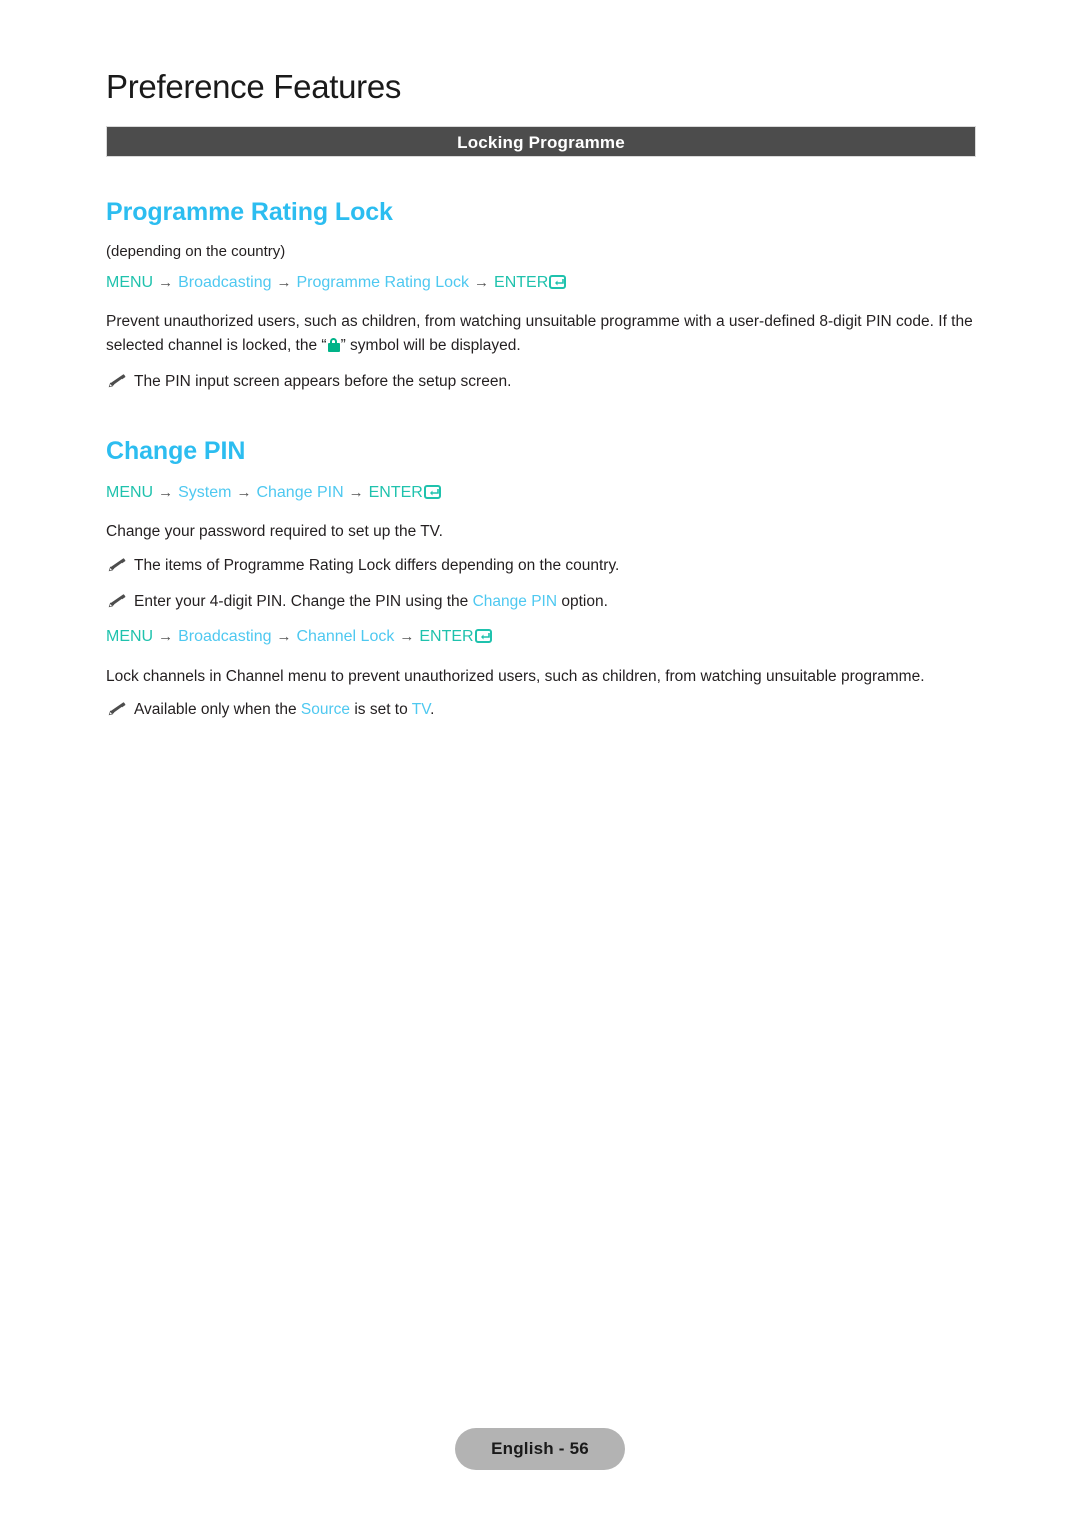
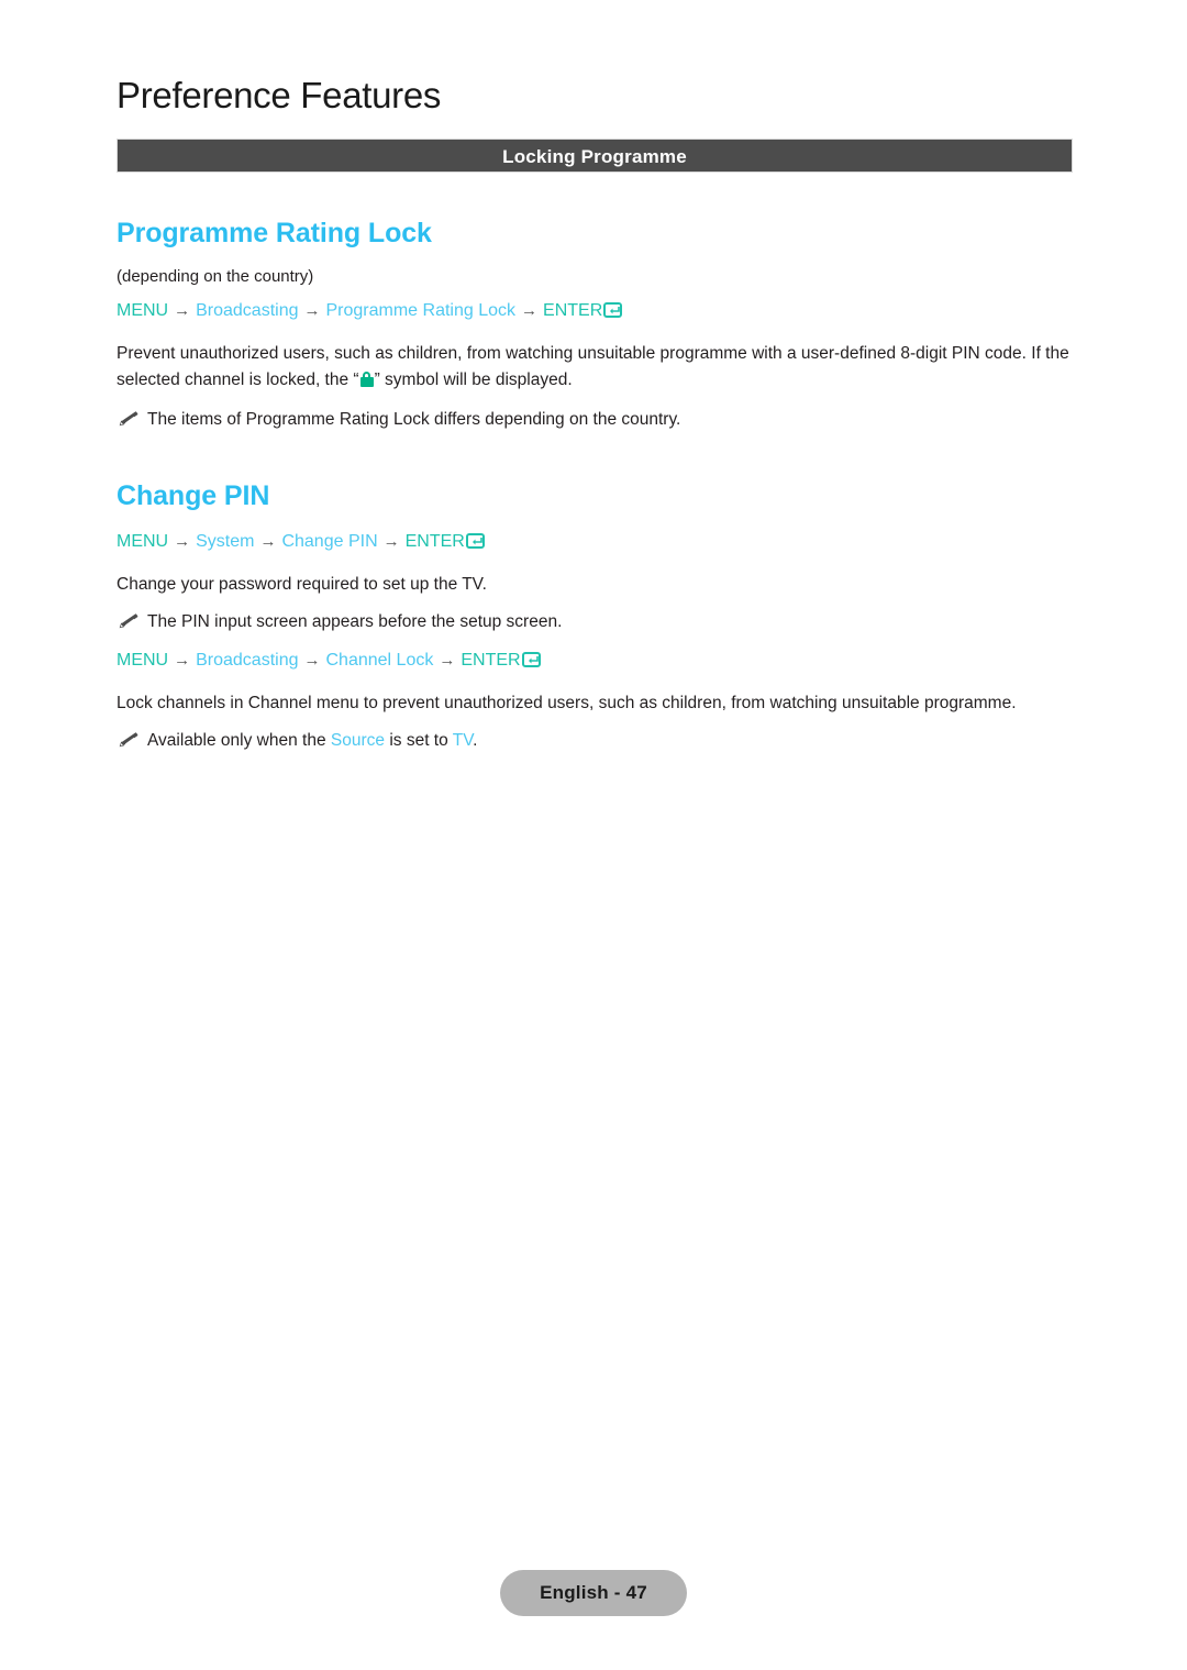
  Preference Features
  Locking Programme
  Programme Rating Lock
  (depending on the country)
  MENU → Broadcasting → Programme Rating Lock → ENTER
  Prevent unauthorized users, such as children, from watching unsuitable programme with a user-defined 8-digit PIN code. If the selected channel is locked, the “ ” symbol will be displayed.
- The PIN input screen appears before the setup screen.
+ The items of Programme Rating Lock differs depending on the country.
  Change PIN
  MENU → System → Change PIN → ENTER
  Change your password required to set up the TV.
- The items of Programme Rating Lock differs depending on the country.
+ The PIN input screen appears before the setup screen.
- Enter your 4-digit PIN. Change the PIN using the Change PIN option.
  MENU → Broadcasting → Channel Lock → ENTER
  Lock channels in Channel menu to prevent unauthorized users, such as children, from watching unsuitable programme.
  Available only when the Source is set to TV.
- English - 56
+ English - 47
